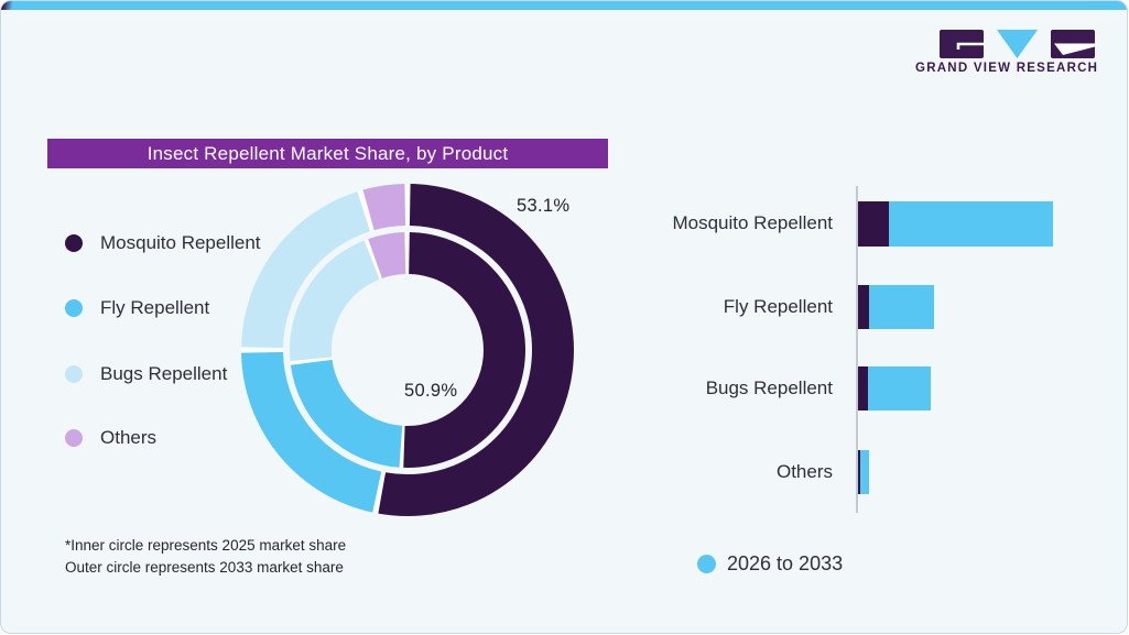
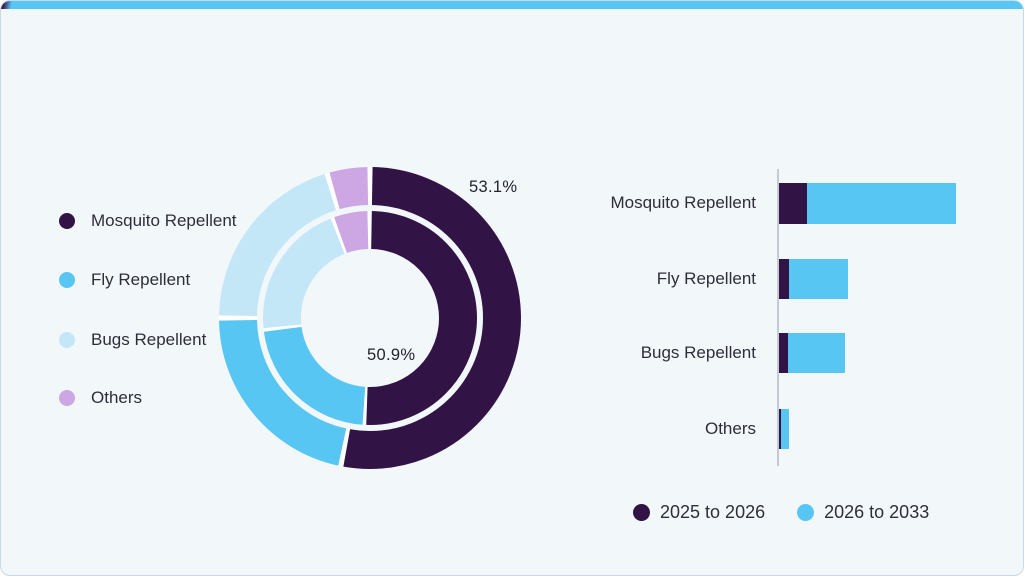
- GRAND VIEW RESEARCH
- Insect Repellent Market Share, by Product
  Mosquito Repellent
  Fly Repellent
  Bugs Repellent
  Others
  53.1%
  50.9%
- *Inner circle represents 2025 market share
- Outer circle represents 2033 market share
  Mosquito Repellent
  Fly Repellent
  Bugs Repellent
  Others
+ 2025 to 2026
  2026 to 2033
